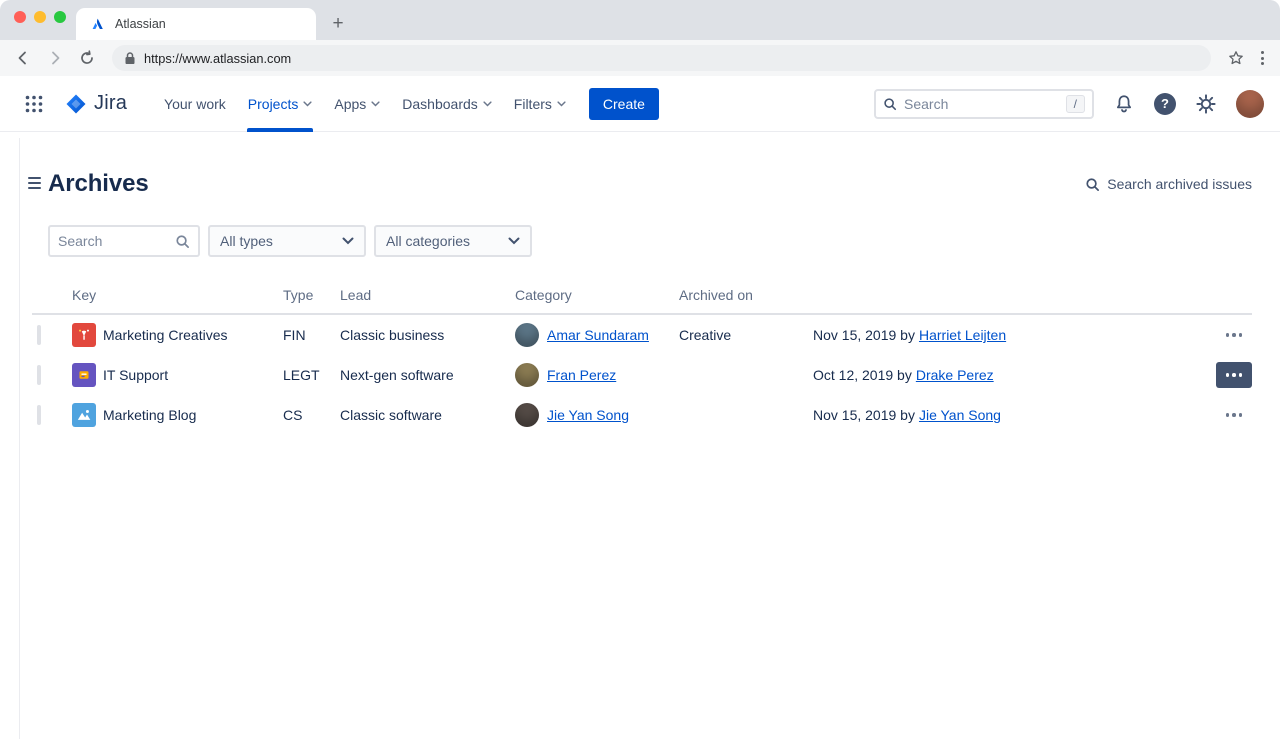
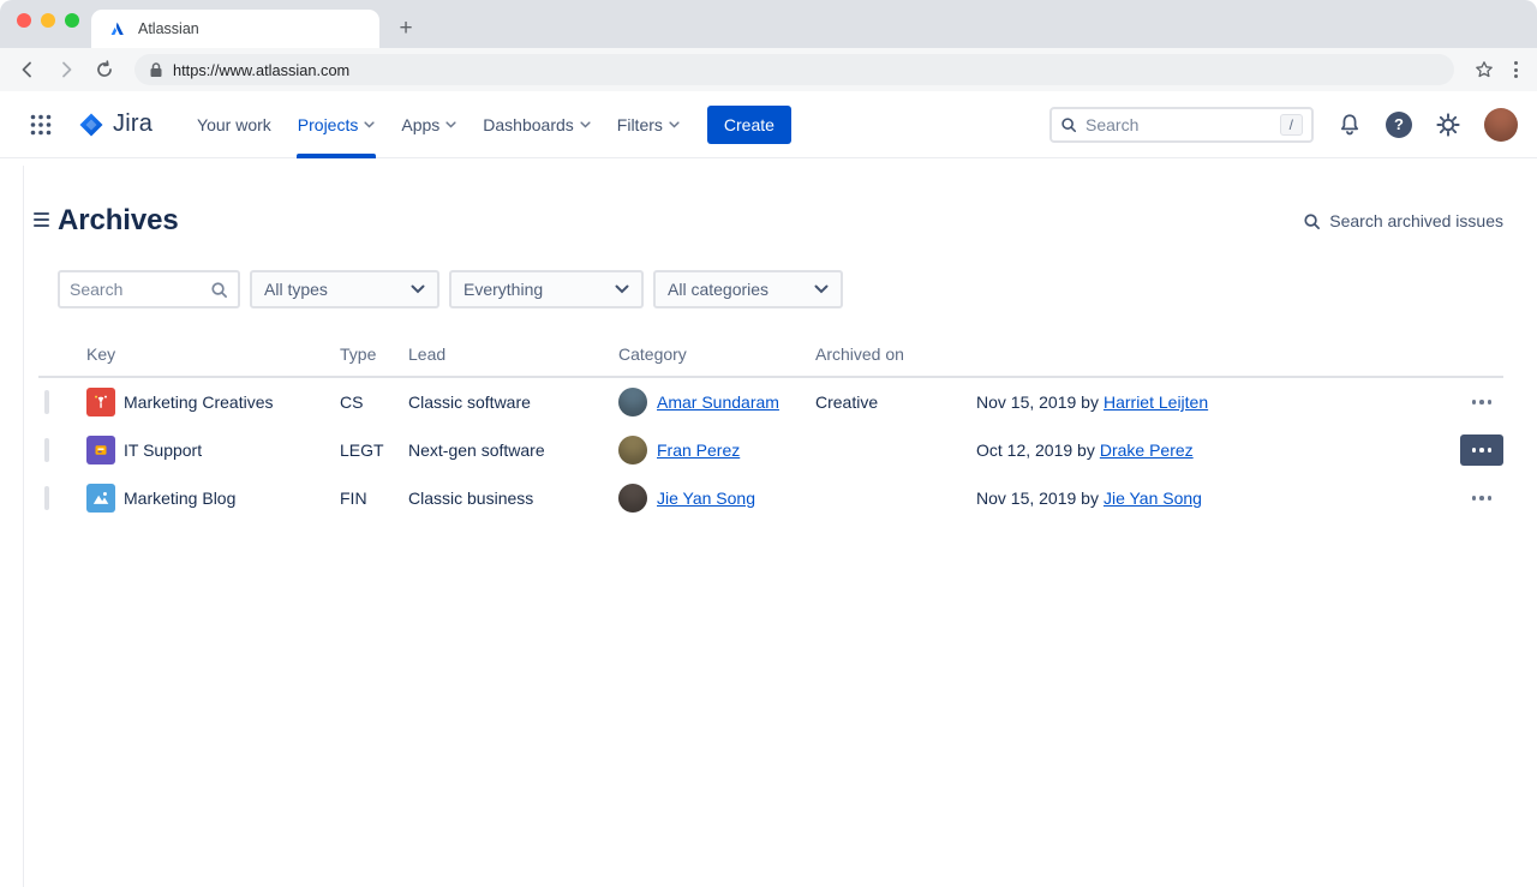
  Atlassian
  +
  https://www.atlassian.com
  Jira
  Your work
  Projects
  Apps
  Dashboards
  Filters
  Create
  Search
  /
  ?
  Archives
  Search archived issues
  Search
  All types
+ Everything
  All categories
  Key
  Type
  Lead
  Category
  Archived on
  Marketing Creatives
- FIN
+ CS
- Classic business
+ Classic software
  Amar Sundaram
  Creative
  Nov 15, 2019 by
  Harriet Leijten
  IT Support
  LEGT
  Next-gen software
  Fran Perez
  Oct 12, 2019 by
  Drake Perez
  Marketing Blog
- CS
+ FIN
- Classic software
+ Classic business
  Jie Yan Song
  Nov 15, 2019 by
  Jie Yan Song
